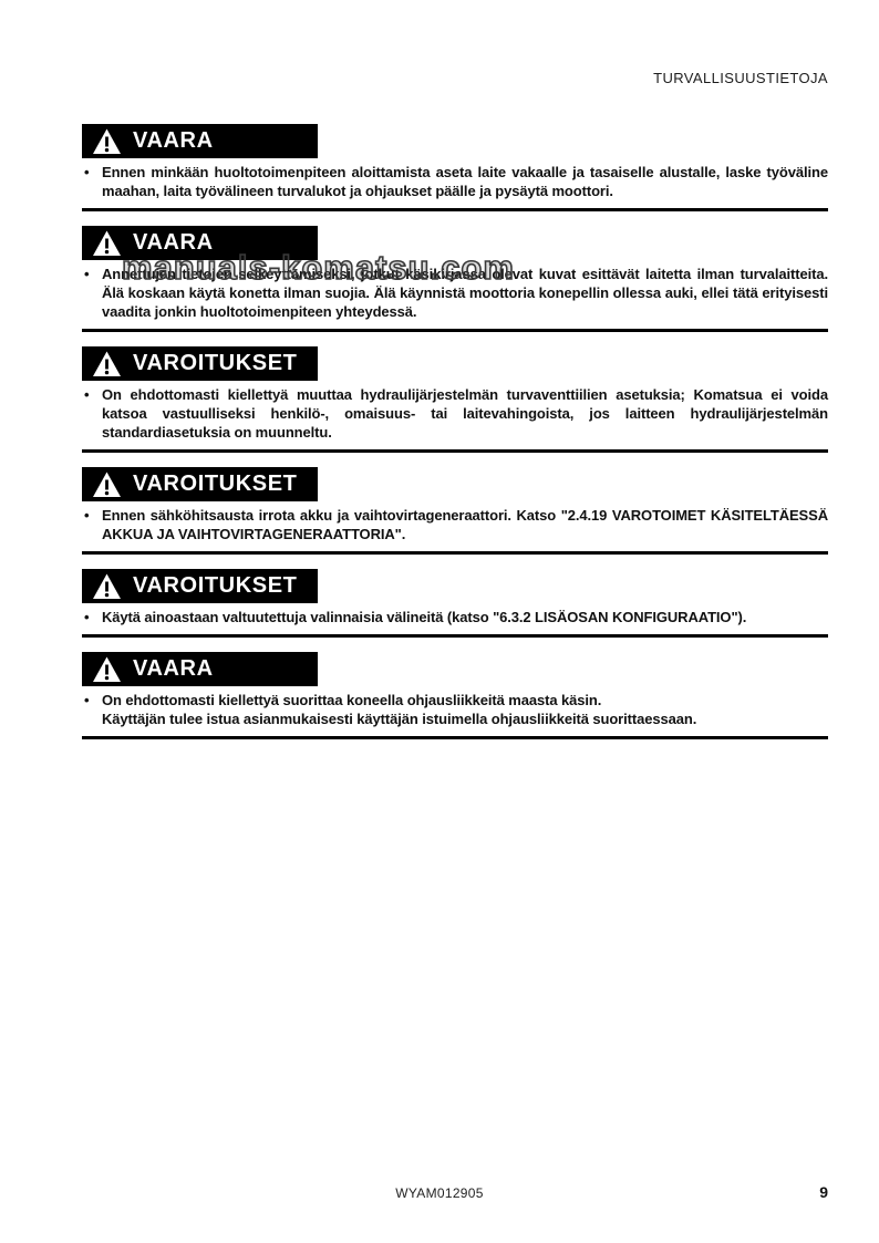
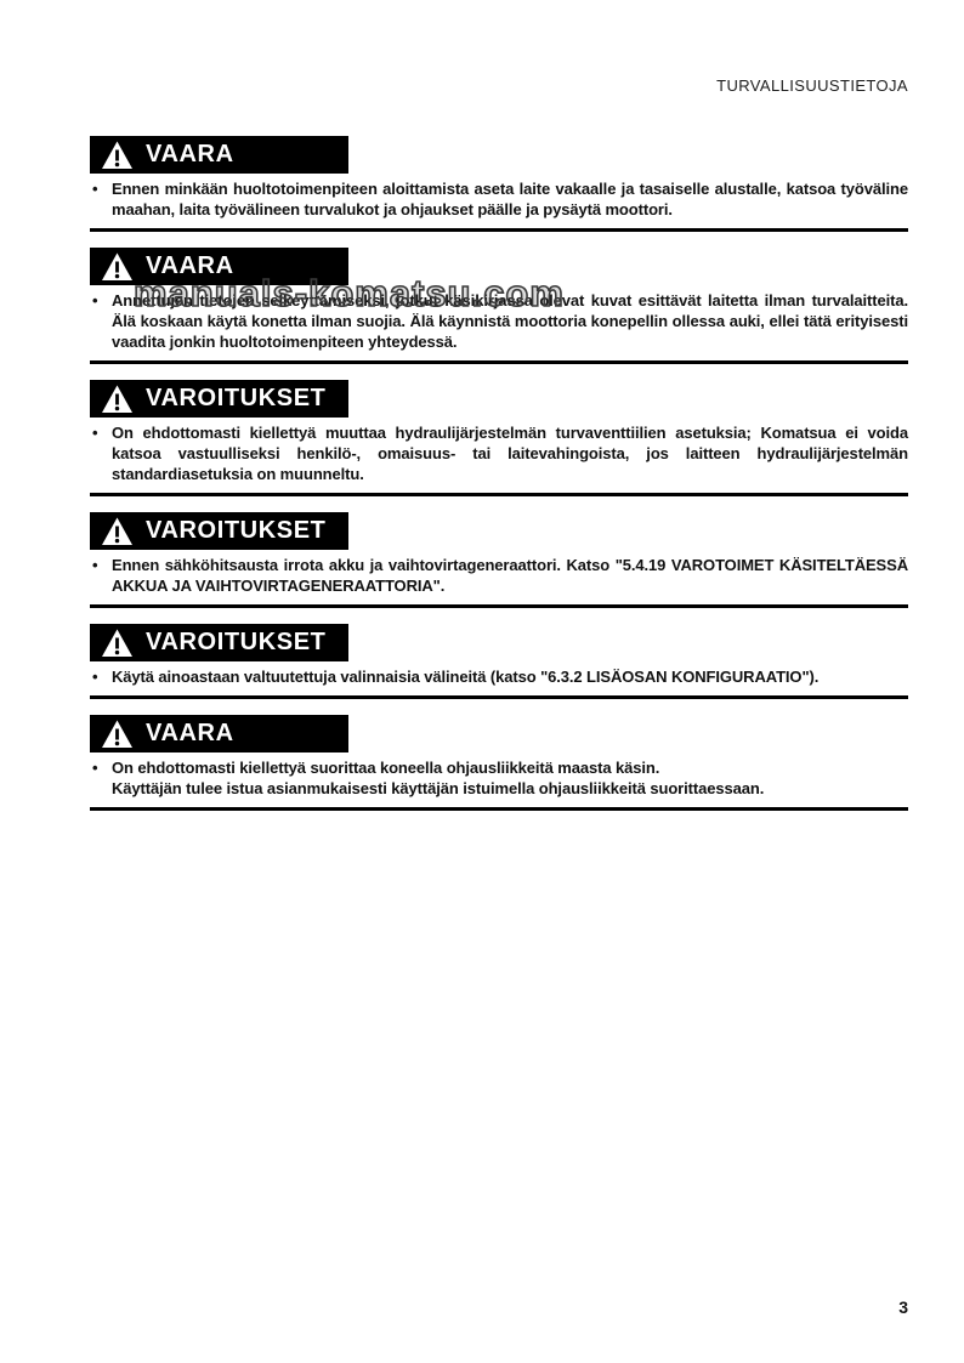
  TURVALLISUUSTIETOJA
  VAARA
  •
- Ennen minkään huoltotoimenpiteen aloittamista aseta laite vakaalle ja tasaiselle alustalle, laske työväline maahan, laita työvälineen turvalukot ja ohjaukset päälle ja pysäytä moottori.
+ Ennen minkään huoltotoimenpiteen aloittamista aseta laite vakaalle ja tasaiselle alustalle, katsoa työväline maahan, laita työvälineen turvalukot ja ohjaukset päälle ja pysäytä moottori.
  VAARA
  •
  Annettujen tietojen selkeyttämiseksi, jotkut käsikirjassa olevat kuvat esittävät laitetta ilman turvalaitteita. Älä koskaan käytä konetta ilman suojia. Älä käynnistä moottoria konepellin ollessa auki, ellei tätä erityisesti vaadita jonkin huoltotoimenpiteen yhteydessä.
  VAROITUKSET
  •
  On ehdottomasti kiellettyä muuttaa hydraulijärjestelmän turvaventtiilien asetuksia; Komatsua ei voida katsoa vastuulliseksi henkilö-, omaisuus- tai laitevahingoista, jos laitteen hydraulijärjestelmän standardiasetuksia on muunneltu.
  VAROITUKSET
  •
- Ennen sähköhitsausta irrota akku ja vaihtovirtageneraattori. Katso "2.4.19 VAROTOIMET KÄSITELTÄESSÄ AKKUA JA VAIHTOVIRTAGENERAATTORIA".
+ Ennen sähköhitsausta irrota akku ja vaihtovirtageneraattori. Katso "5.4.19 VAROTOIMET KÄSITELTÄESSÄ AKKUA JA VAIHTOVIRTAGENERAATTORIA".
  VAROITUKSET
  •
  Käytä ainoastaan valtuutettuja valinnaisia välineitä (katso "6.3.2 LISÄOSAN KONFIGURAATIO").
  VAARA
  •
  On ehdottomasti kiellettyä suorittaa koneella ohjausliikkeitä maasta käsin.
  Käyttäjän tulee istua asianmukaisesti käyttäjän istuimella ohjausliikkeitä suorittaessaan.
  manuals-komatsu.com
- WYAM012905
- 9
+ 3
